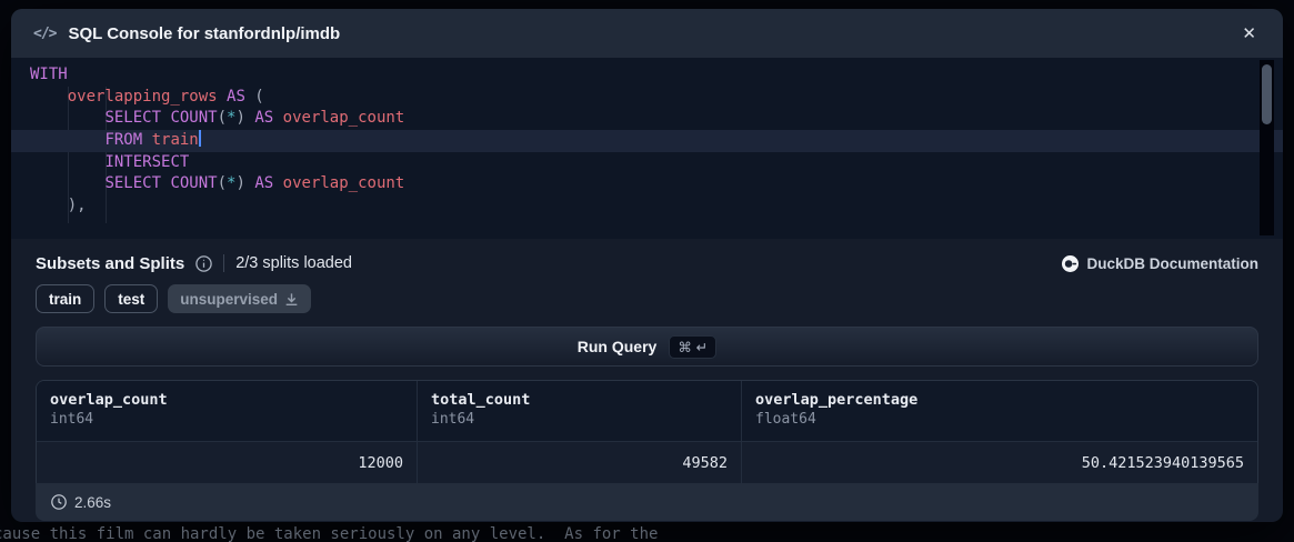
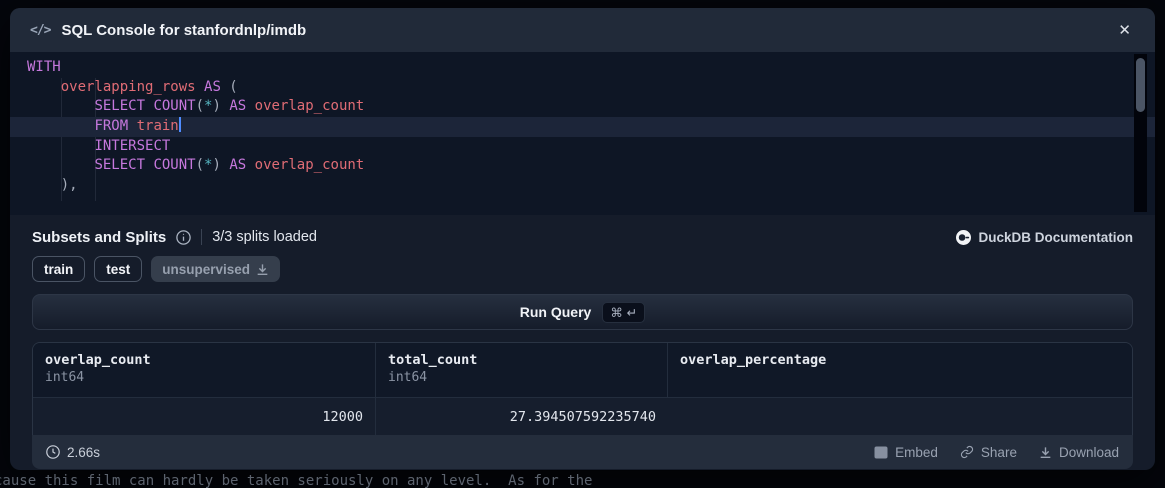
  </>
  SQL Console for stanfordnlp/imdb
  ✕
  WITH
  overlapping_rows AS (
  SELECT COUNT(*) AS overlap_count
  FROM train
  INTERSECT
  SELECT COUNT(*) AS overlap_count
  ),
  Subsets and Splits
- 2/3 splits loaded
+ 3/3 splits loaded
  DuckDB Documentation
  train
  test
  unsupervised
  Run Query
  ⌘ ↵
  overlap_count
  int64
  total_count
  int64
  overlap_percentage
- float64
  12000
- 49582
- 50.421523940139565
+ 27.394507592235740
  2.66s
+ Embed
+ Share
+ Download
  ause this film can hardly be taken seriously on any level. As for the
